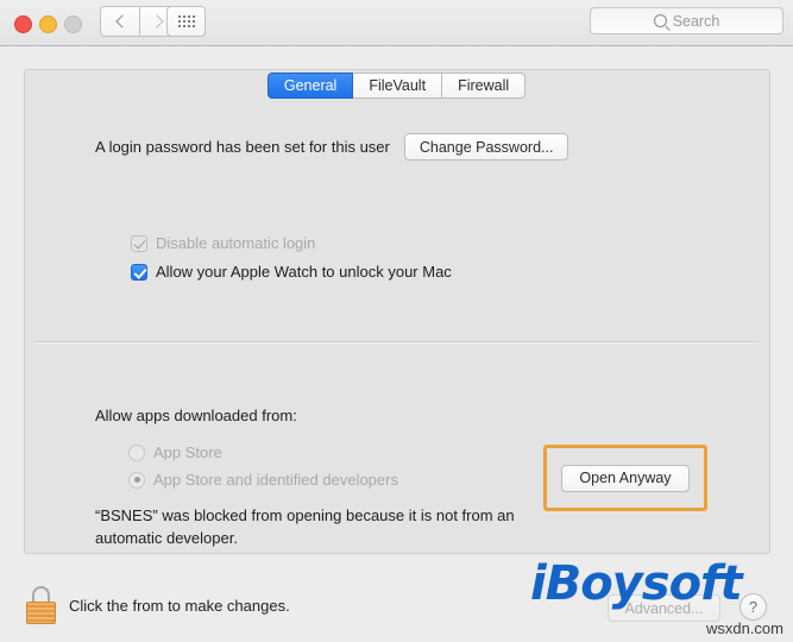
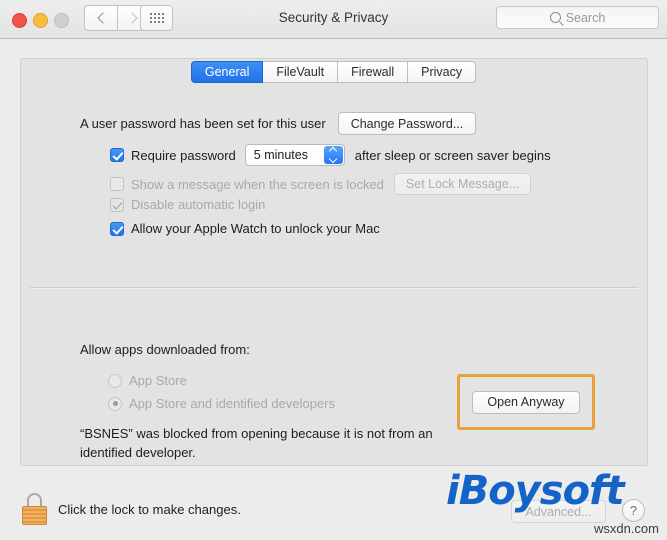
+ Security & Privacy
  Search
- A login password has been set for this user
+ A user password has been set for this user
  Change Password...
+ Require password
+ 5 minutes
+ after sleep or screen saver begins
+ Show a message when the screen is locked
+ Set Lock Message...
  Disable automatic login
  Allow your Apple Watch to unlock your Mac
  Allow apps downloaded from:
  App Store
  App Store and identified developers
- “BSNES” was blocked from opening because it is not from an automatic developer.
+ “BSNES” was blocked from opening because it is not from an identified developer.
  Open Anyway
- Click the from to make changes.
+ Click the lock to make changes.
  Advanced...
  ?
  iBoysoft
  wsxdn.com
  General
  FileVault
  Firewall
+ Privacy
